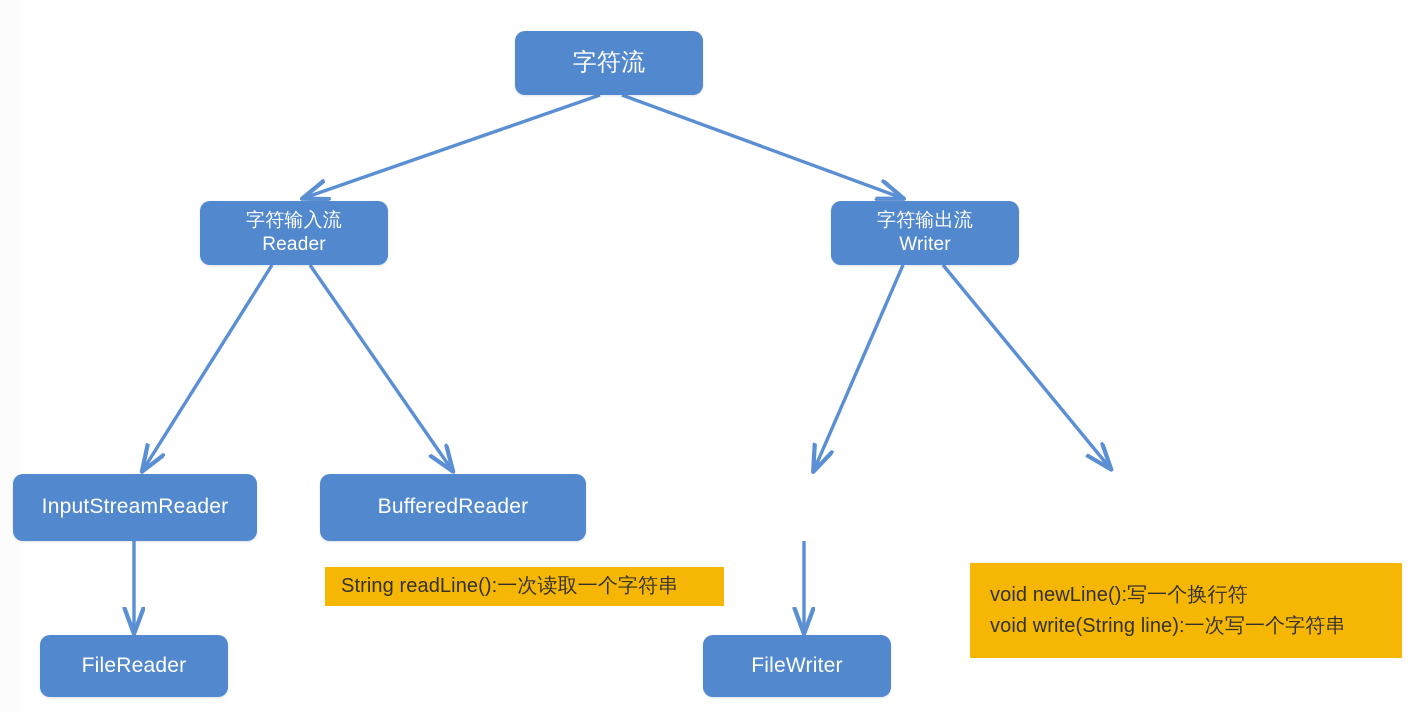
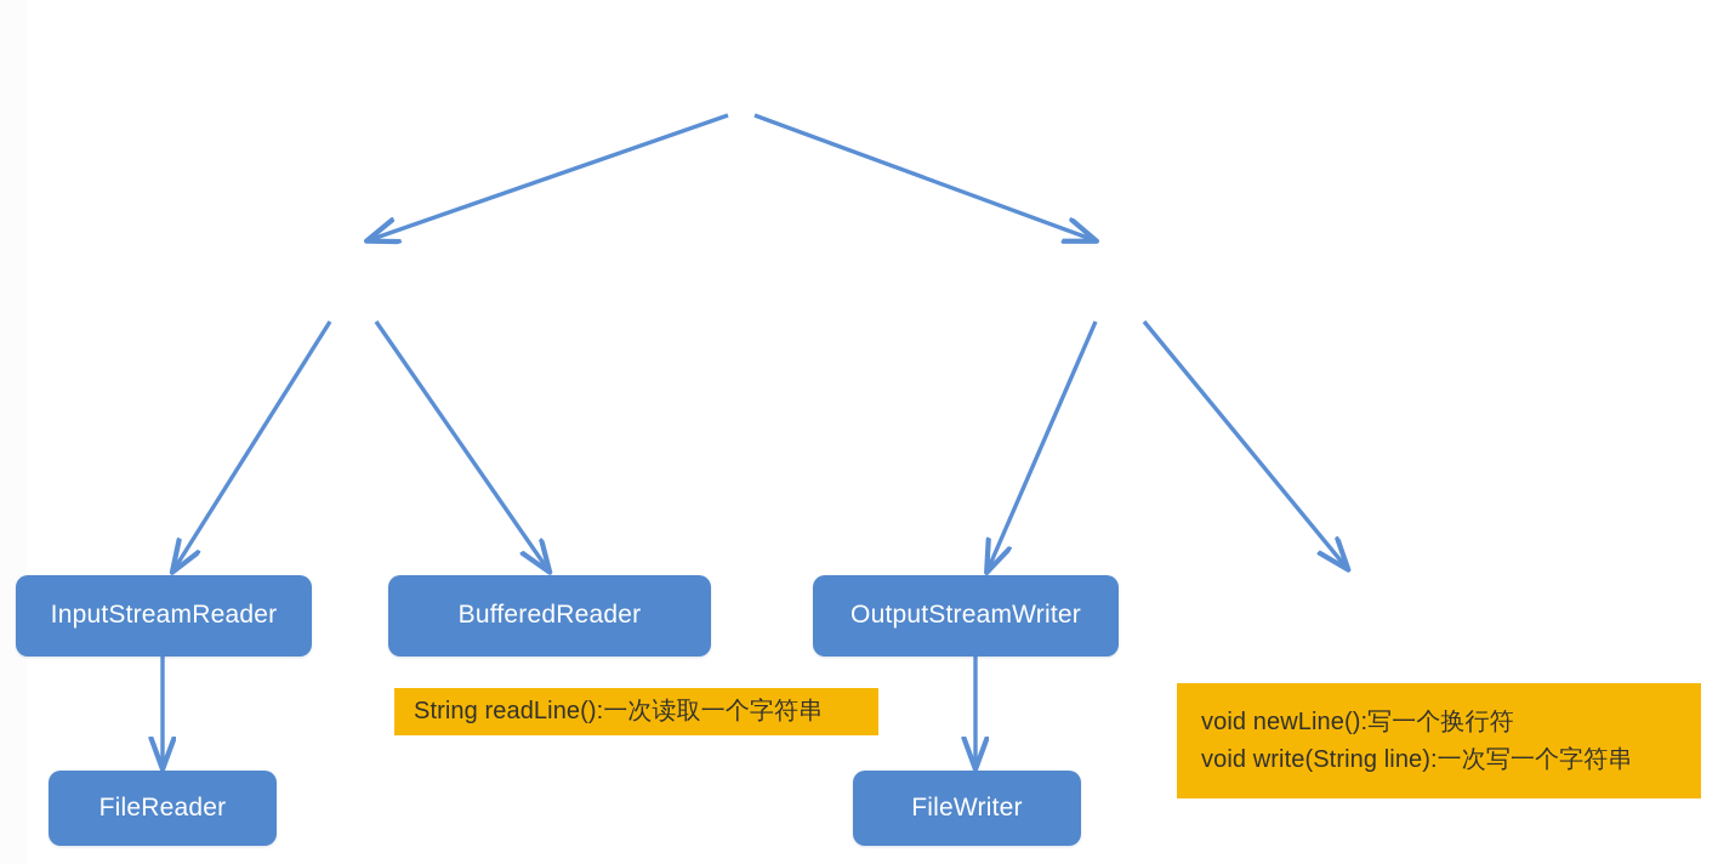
- 字符流
- 字符输入流
- Reader
- 字符输出流
- Writer
  InputStreamReader
  BufferedReader
+ OutputStreamWriter
  FileReader
  FileWriter
  String readLine():一次读取一个字符串
  void newLine():写一个换行符
  void write(String line):一次写一个字符串
